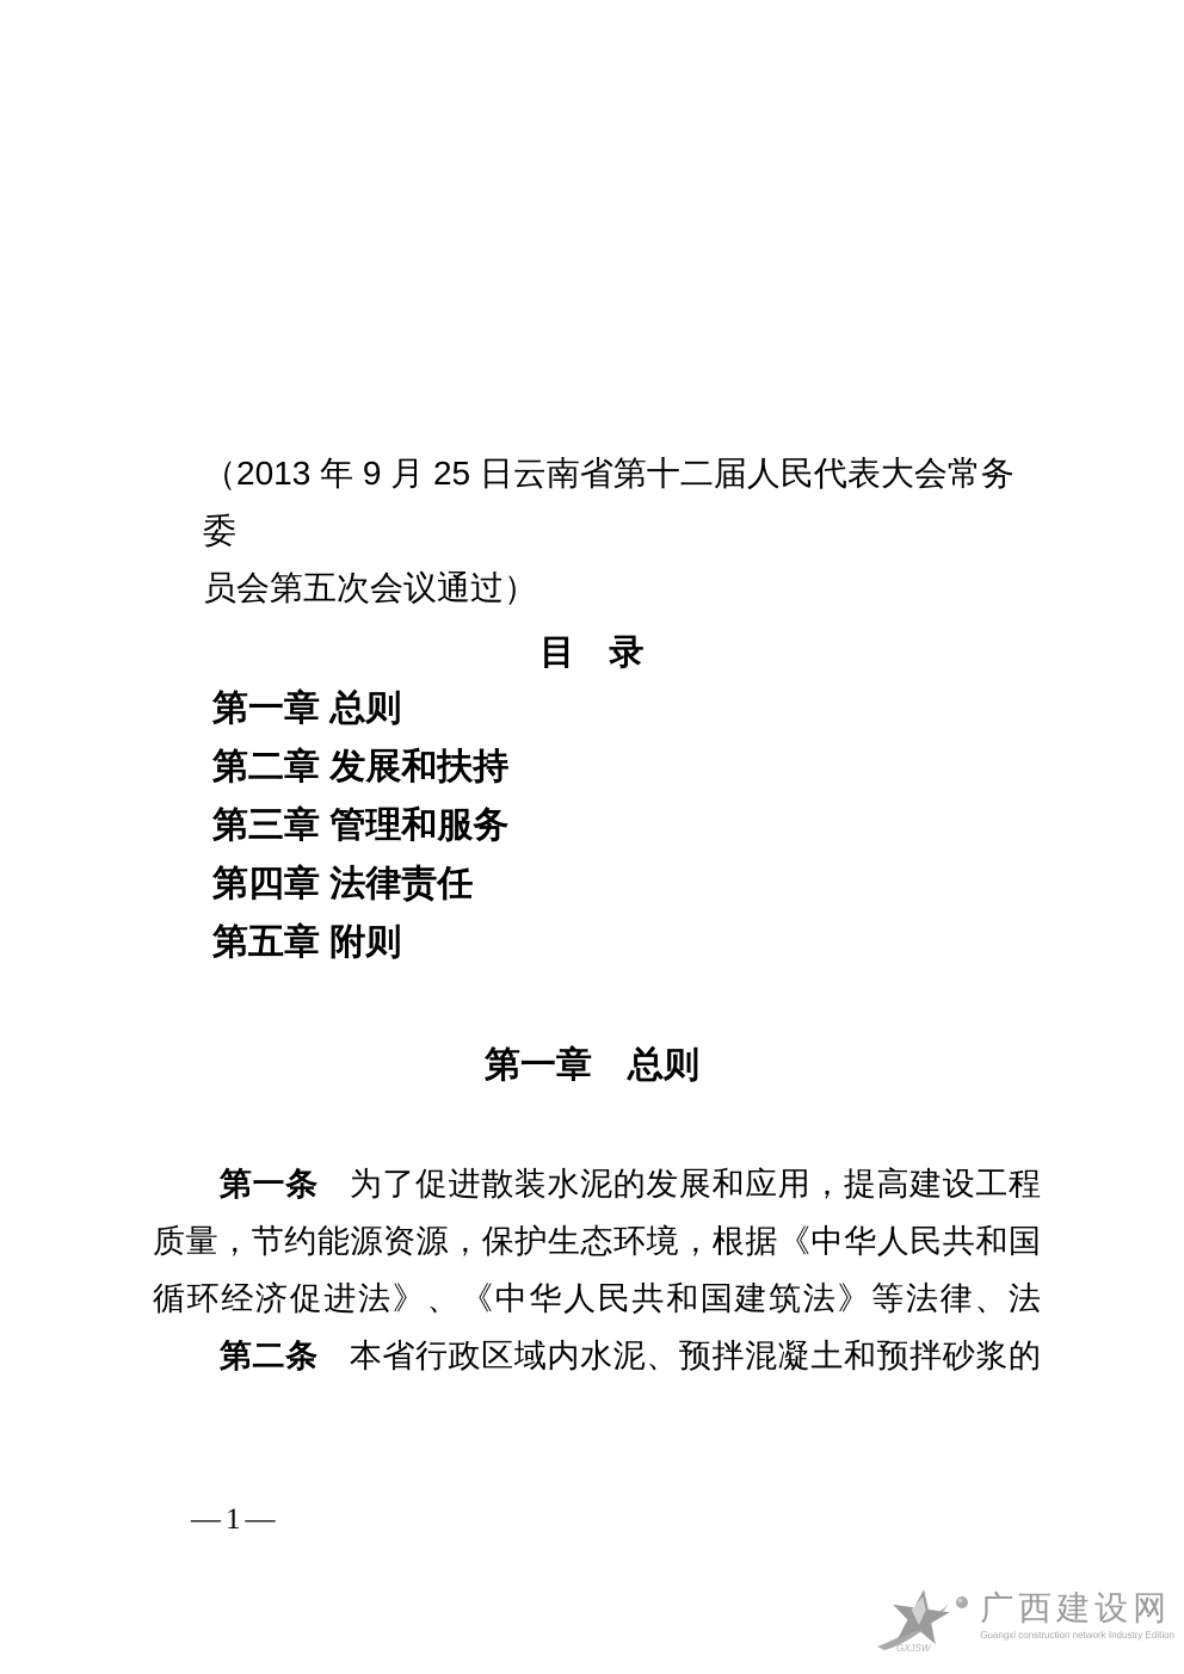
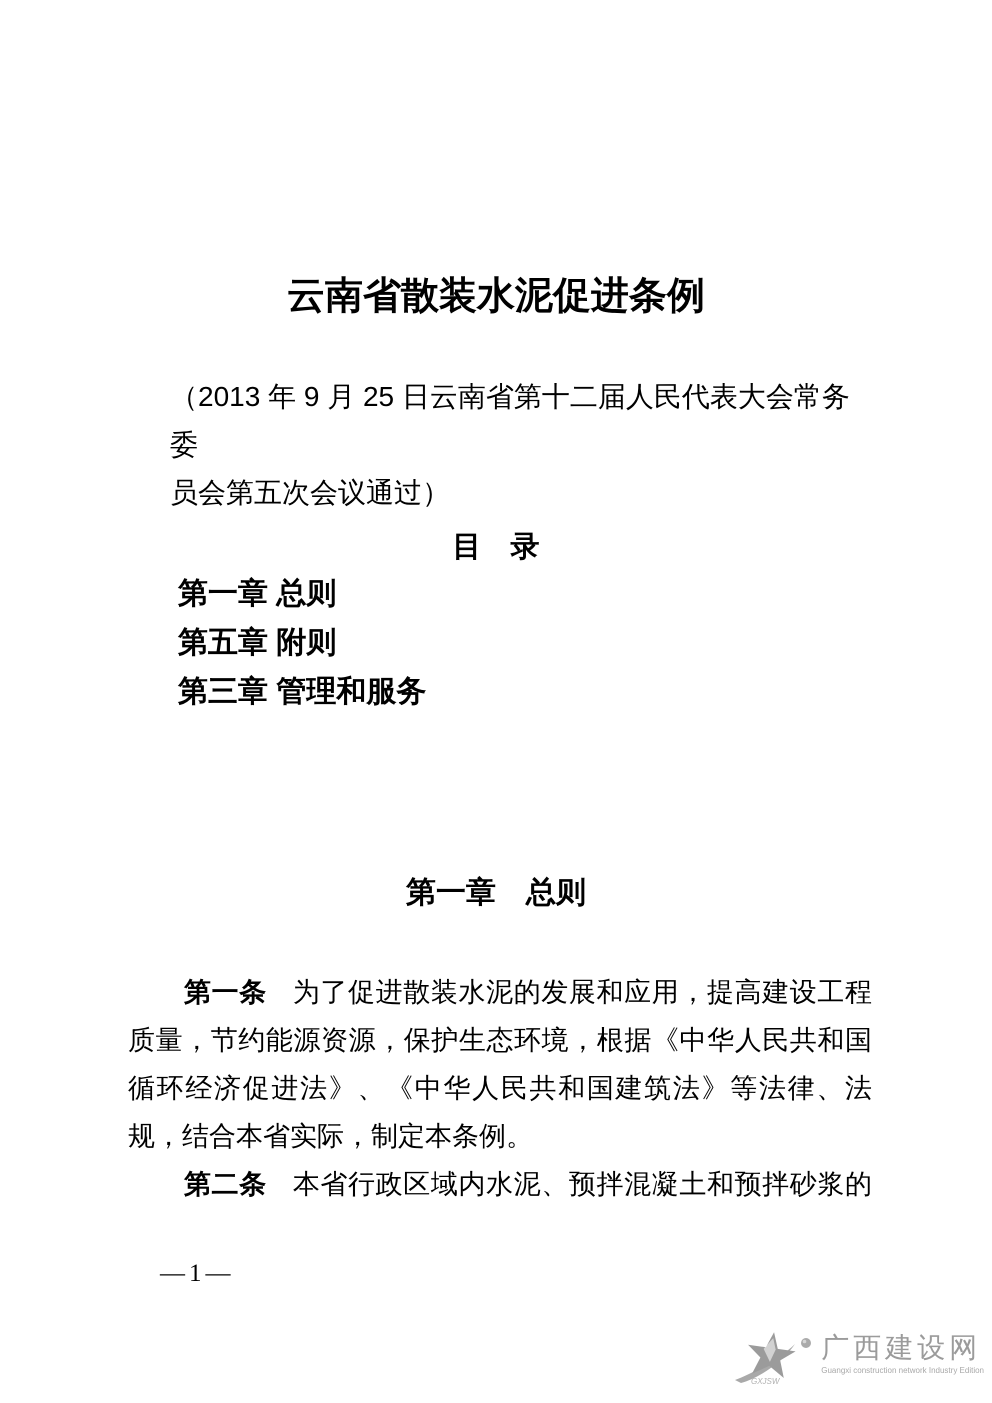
+ 云南省散装水泥促进条例
  （2013 年 9 月 25 日云南省第十二届人民代表大会常务委
  员会第五次会议通过）
  目 录
  第一章 总则
- 第二章 发展和扶持
- 第三章 管理和服务
+ 第五章 附则
- 第四章 法律责任
- 第五章 附则
+ 第三章 管理和服务
  第一章 总则
  第一条 为了促进散装水泥的发展和应用，提高建设工程
  质量，节约能源资源，保护生态环境，根据《中华人民共和国
  循环经济促进法》、《中华人民共和国建筑法》等法律、法
+ 规，结合本省实际，制定本条例。
  第二条 本省行政区域内水泥、预拌混凝土和预拌砂浆的
  —1—
  GXJSW
  广西建设网
  Guangxi construction network Industry Edition
